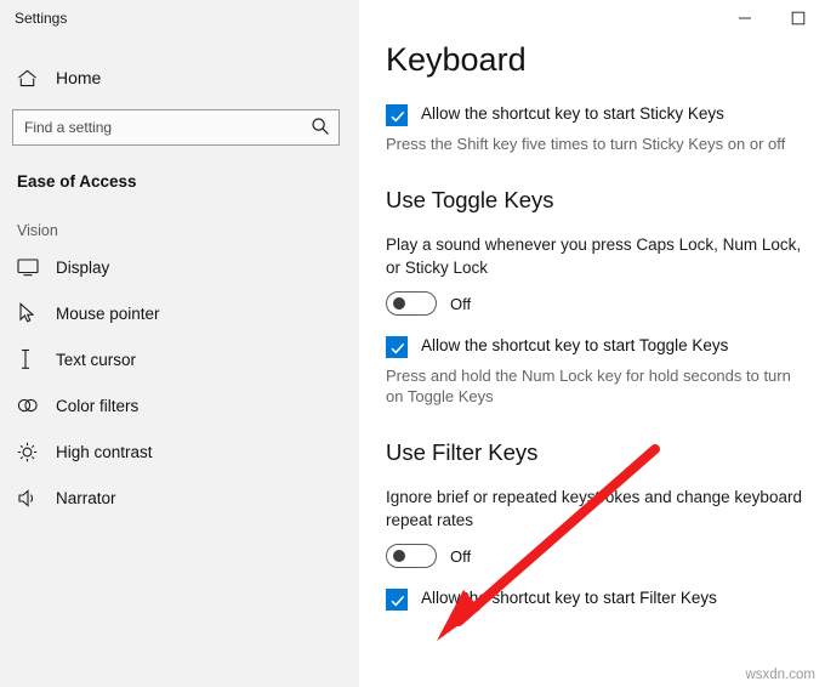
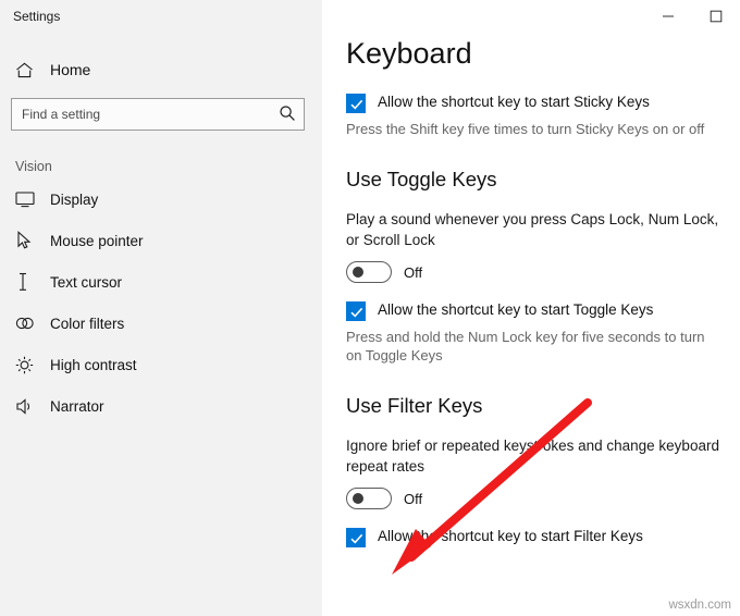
  Settings
  Home
  Find a setting
- Ease of Access
  Vision
  Display
  Mouse pointer
  Text cursor
  Color filters
  High contrast
  Narrator
  Keyboard
  Allow the shortcut key to start Sticky Keys
  Press the Shift key five times to turn Sticky Keys on or off
  Use Toggle Keys
- Play a sound whenever you press Caps Lock, Num Lock, or Sticky Lock
+ Play a sound whenever you press Caps Lock, Num Lock, or Scroll Lock
  Off
  Allow the shortcut key to start Toggle Keys
- Press and hold the Num Lock key for hold seconds to turn on Toggle Keys
+ Press and hold the Num Lock key for five seconds to turn on Toggle Keys
  Use Filter Keys
  Ignore brief or repeated keysokes and change keyboard repeat rates
  Off
  Allowh shortcut key to start Filter Keys
  wsxdn.com
